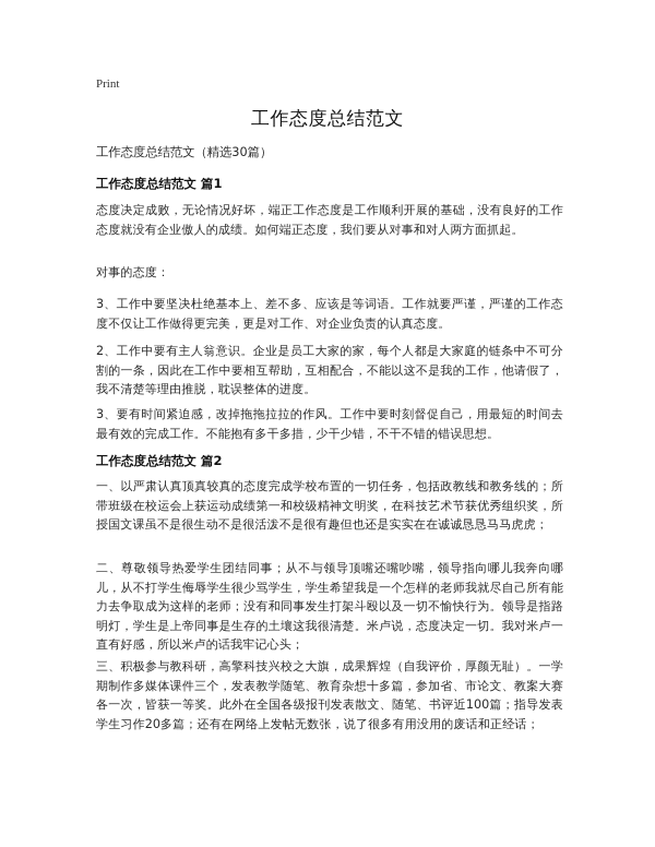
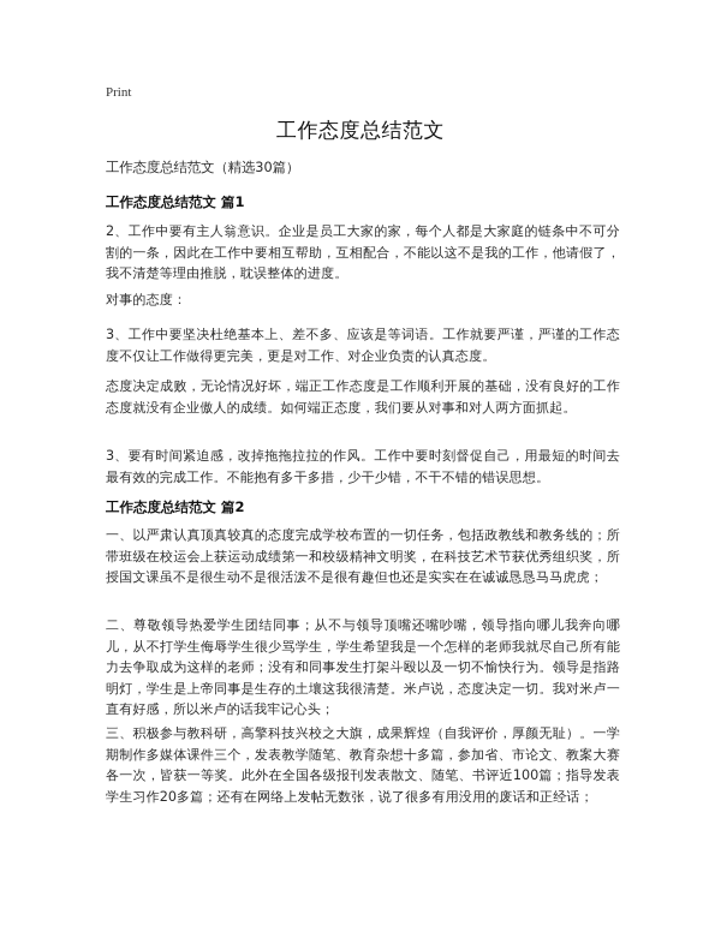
  Print
  工作态度总结范文
  工作态度总结范文（精选30篇）
  工作态度总结范文 篇1
- 态度决定成败，无论情况好坏，端正工作态度是工作顺利开展的基础，没有良好的工作态度就没有企业傲人的成绩。如何端正态度，我们要从对事和对人两方面抓起。
+ 2、工作中要有主人翁意识。企业是员工大家的家，每个人都是大家庭的链条中不可分割的一条，因此在工作中要相互帮助，互相配合，不能以这不是我的工作，他请假了，我不清楚等理由推脱，耽误整体的进度。
  对事的态度：
  3、工作中要坚决杜绝基本上、差不多、应该是等词语。工作就要严谨，严谨的工作态度不仅让工作做得更完美，更是对工作、对企业负责的认真态度。
- 2、工作中要有主人翁意识。企业是员工大家的家，每个人都是大家庭的链条中不可分割的一条，因此在工作中要相互帮助，互相配合，不能以这不是我的工作，他请假了，我不清楚等理由推脱，耽误整体的进度。
+ 态度决定成败，无论情况好坏，端正工作态度是工作顺利开展的基础，没有良好的工作态度就没有企业傲人的成绩。如何端正态度，我们要从对事和对人两方面抓起。
  3、要有时间紧迫感，改掉拖拖拉拉的作风。工作中要时刻督促自己，用最短的时间去最有效的完成工作。不能抱有多干多措，少干少错，不干不错的错误思想。
  工作态度总结范文 篇2
  一、以严肃认真顶真较真的态度完成学校布置的一切任务，包括政教线和教务线的；所带班级在校运会上获运动成绩第一和校级精神文明奖，在科技艺术节获优秀组织奖，所授国文课虽不是很生动不是很活泼不是很有趣但也还是实实在在诚诚恳恳马马虎虎；
  二、尊敬领导热爱学生团结同事；从不与领导顶嘴还嘴吵嘴，领导指向哪儿我奔向哪儿，从不打学生侮辱学生很少骂学生，学生希望我是一个怎样的老师我就尽自己所有能力去争取成为这样的老师；没有和同事发生打架斗殴以及一切不愉快行为。领导是指路明灯，学生是上帝同事是生存的土壤这我很清楚。米卢说，态度决定一切。我对米卢一直有好感，所以米卢的话我牢记心头；
  三、积极参与教科研，高擎科技兴校之大旗，成果辉煌（自我评价，厚颜无耻）。一学期制作多媒体课件三个，发表教学随笔、教育杂想十多篇，参加省、市论文、教案大赛各一次，皆获一等奖。此外在全国各级报刊发表散文、随笔、书评近100篇；指导发表学生习作20多篇；还有在网络上发帖无数张，说了很多有用没用的废话和正经话；
